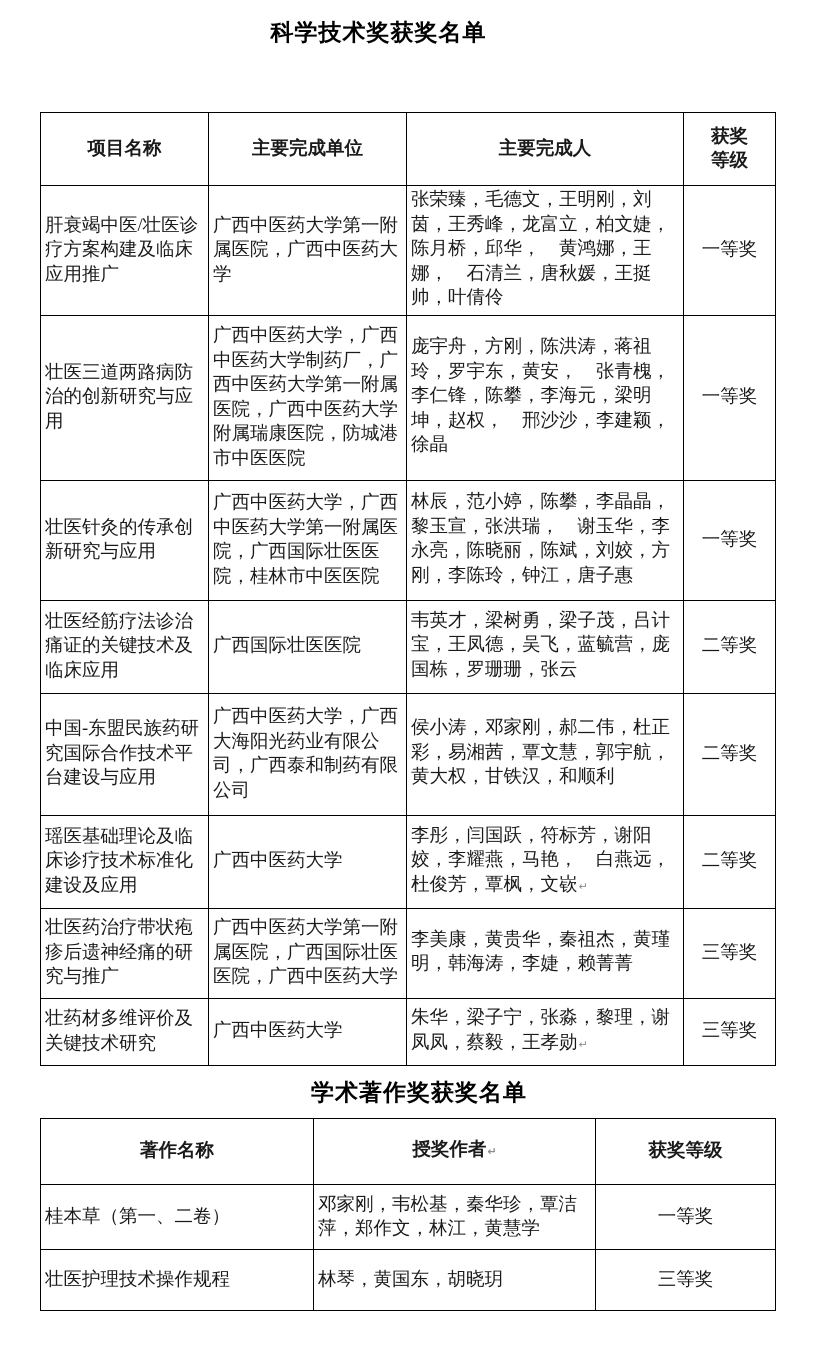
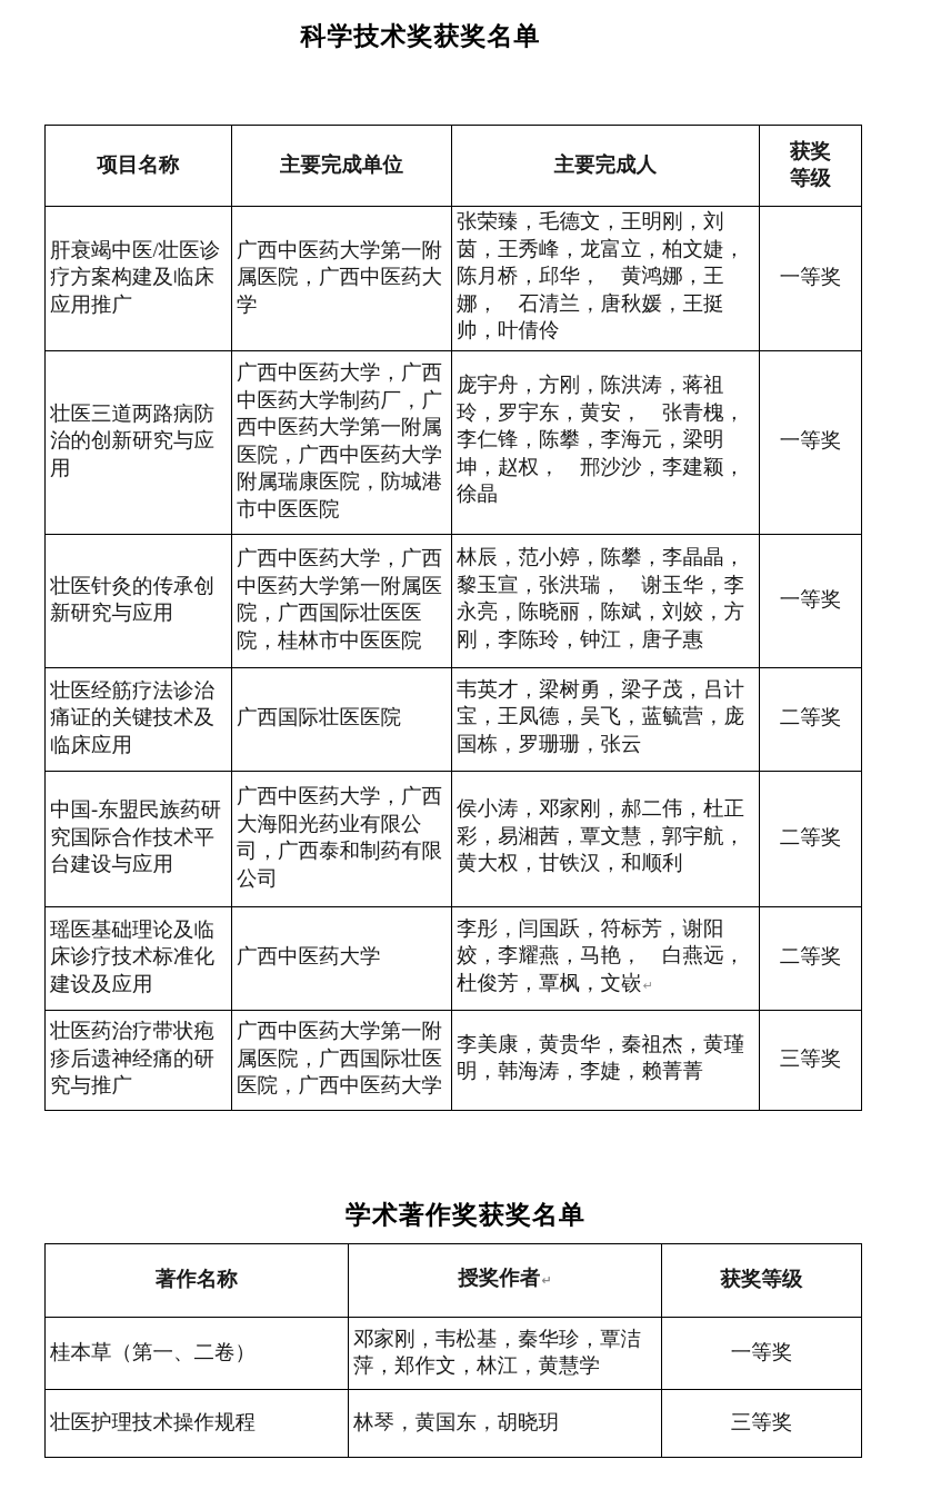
  科学技术奖获奖名单
  项目名称	主要完成单位	主要完成人	获奖等级
  肝衰竭中医/壮医诊疗方案构建及临床应用推广	广西中医药大学第一附属医院，广西中医药大学	张荣臻，毛德文，王明刚，刘茵，王秀峰，龙富立，柏文婕，陈月桥，邱华， 黄鸿娜，王娜， 石清兰，唐秋媛，王挺帅，叶倩伶	一等奖
  壮医三道两路病防治的创新研究与应用	广西中医药大学，广西中医药大学制药厂，广西中医药大学第一附属医院，广西中医药大学附属瑞康医院，防城港市中医医院	庞宇舟，方刚，陈洪涛，蒋祖玲，罗宇东，黄安， 张青槐，李仁锋，陈攀，李海元，梁明坤，赵权， 邢沙沙，李建颖，徐晶	一等奖
  壮医针灸的传承创新研究与应用	广西中医药大学，广西中医药大学第一附属医院，广西国际壮医医院，桂林市中医医院	林辰，范小婷，陈攀，李晶晶，黎玉宣，张洪瑞， 谢玉华，李永亮，陈晓丽，陈斌，刘姣，方刚，李陈玲，钟江，唐子惠	一等奖
  壮医经筋疗法诊治痛证的关键技术及临床应用	广西国际壮医医院	韦英才，梁树勇，梁子茂，吕计宝，王凤德，吴飞，蓝毓营，庞国栋，罗珊珊，张云	二等奖
  中国-东盟民族药研究国际合作技术平台建设与应用	广西中医药大学，广西大海阳光药业有限公司，广西泰和制药有限公司	侯小涛，邓家刚，郝二伟，杜正彩，易湘茜，覃文慧，郭宇航，黄大权，甘铁汉，和顺利	二等奖
  瑶医基础理论及临床诊疗技术标准化建设及应用	广西中医药大学	李彤，闫国跃，符标芳，谢阳姣，李耀燕，马艳， 白燕远，杜俊芳，覃枫，文嵚↵	二等奖
  壮医药治疗带状疱疹后遗神经痛的研究与推广	广西中医药大学第一附属医院，广西国际壮医医院，广西中医药大学	李美康，黄贵华，秦祖杰，黄瑾明，韩海涛，李婕，赖菁菁	三等奖
- 壮药材多维评价及关键技术研究	广西中医药大学	朱华，梁子宁，张淼，黎理，谢凤凤，蔡毅，王孝勋↵	三等奖
  学术著作奖获奖名单
  著作名称	授奖作者↵	获奖等级
  桂本草（第一、二卷）	邓家刚，韦松基，秦华珍，覃洁萍，郑作文，林江，黄慧学	一等奖
  壮医护理技术操作规程	林琴，黄国东，胡晓玥	三等奖
